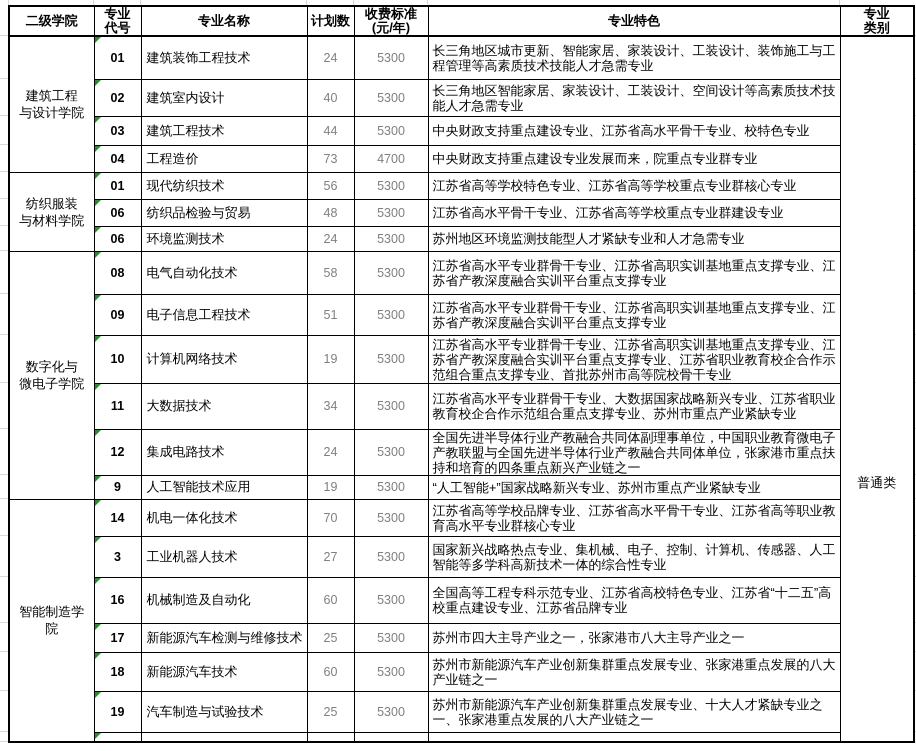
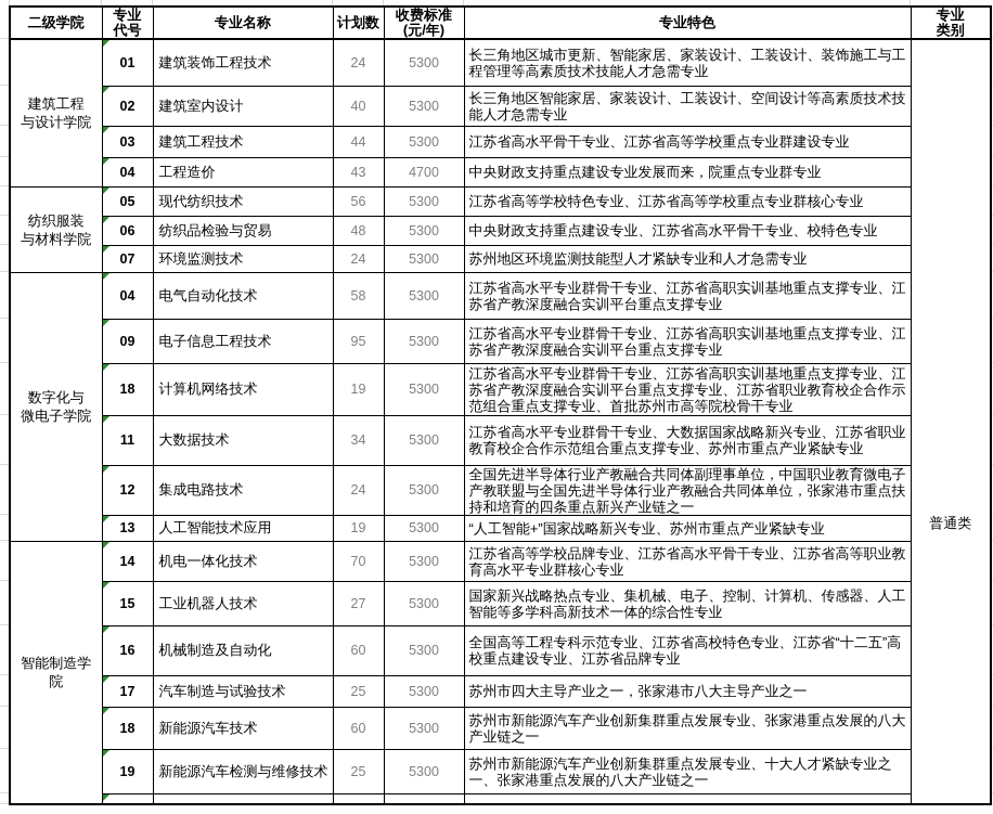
  二级学院	专业 代号	专业名称	计划数	收费标准 (元/年)	专业特色	专业 类别
  建筑工程 与设计学院	01	建筑装饰工程技术	24	5300	长三角地区城市更新、智能家居、家装设计、工装设计、装饰施工与工程管理等高素质技术技能人才急需专业	普通类
  02	建筑室内设计	40	5300	长三角地区智能家居、家装设计、工装设计、空间设计等高素质技术技能人才急需专业
- 03	建筑工程技术	44	5300	中央财政支持重点建设专业、江苏省高水平骨干专业、校特色专业
+ 03	建筑工程技术	44	5300	江苏省高水平骨干专业、江苏省高等学校重点专业群建设专业
- 04	工程造价	73	4700	中央财政支持重点建设专业发展而来，院重点专业群专业
+ 04	工程造价	43	4700	中央财政支持重点建设专业发展而来，院重点专业群专业
- 纺织服装 与材料学院	01	现代纺织技术	56	5300	江苏省高等学校特色专业、江苏省高等学校重点专业群核心专业
+ 纺织服装 与材料学院	05	现代纺织技术	56	5300	江苏省高等学校特色专业、江苏省高等学校重点专业群核心专业
- 06	纺织品检验与贸易	48	5300	江苏省高水平骨干专业、江苏省高等学校重点专业群建设专业
+ 06	纺织品检验与贸易	48	5300	中央财政支持重点建设专业、江苏省高水平骨干专业、校特色专业
- 06	环境监测技术	24	5300	苏州地区环境监测技能型人才紧缺专业和人才急需专业
+ 07	环境监测技术	24	5300	苏州地区环境监测技能型人才紧缺专业和人才急需专业
- 数字化与 微电子学院	08	电气自动化技术	58	5300	江苏省高水平专业群骨干专业、江苏省高职实训基地重点支撑专业、江苏省产教深度融合实训平台重点支撑专业
+ 数字化与 微电子学院	04	电气自动化技术	58	5300	江苏省高水平专业群骨干专业、江苏省高职实训基地重点支撑专业、江苏省产教深度融合实训平台重点支撑专业
- 09	电子信息工程技术	51	5300	江苏省高水平专业群骨干专业、江苏省高职实训基地重点支撑专业、江苏省产教深度融合实训平台重点支撑专业
+ 09	电子信息工程技术	95	5300	江苏省高水平专业群骨干专业、江苏省高职实训基地重点支撑专业、江苏省产教深度融合实训平台重点支撑专业
- 10	计算机网络技术	19	5300	江苏省高水平专业群骨干专业、江苏省高职实训基地重点支撑专业、江苏省产教深度融合实训平台重点支撑专业、江苏省职业教育校企合作示范组合重点支撑专业、首批苏州市高等院校骨干专业
+ 18	计算机网络技术	19	5300	江苏省高水平专业群骨干专业、江苏省高职实训基地重点支撑专业、江苏省产教深度融合实训平台重点支撑专业、江苏省职业教育校企合作示范组合重点支撑专业、首批苏州市高等院校骨干专业
  11	大数据技术	34	5300	江苏省高水平专业群骨干专业、大数据国家战略新兴专业、江苏省职业教育校企合作示范组合重点支撑专业、苏州市重点产业紧缺专业
  12	集成电路技术	24	5300	全国先进半导体行业产教融合共同体副理事单位，中国职业教育微电子产教联盟与全国先进半导体行业产教融合共同体单位，张家港市重点扶持和培育的四条重点新兴产业链之一
- 9	人工智能技术应用	19	5300	“人工智能+”国家战略新兴专业、苏州市重点产业紧缺专业
+ 13	人工智能技术应用	19	5300	“人工智能+”国家战略新兴专业、苏州市重点产业紧缺专业
  智能制造学院	14	机电一体化技术	70	5300	江苏省高等学校品牌专业、江苏省高水平骨干专业、江苏省高等职业教育高水平专业群核心专业
- 3	工业机器人技术	27	5300	国家新兴战略热点专业、集机械、电子、控制、计算机、传感器、人工智能等多学科高新技术一体的综合性专业
+ 15	工业机器人技术	27	5300	国家新兴战略热点专业、集机械、电子、控制、计算机、传感器、人工智能等多学科高新技术一体的综合性专业
  16	机械制造及自动化	60	5300	全国高等工程专科示范专业、江苏省高校特色专业、江苏省“十二五”高校重点建设专业、江苏省品牌专业
- 17	新能源汽车检测与维修技术	25	5300	苏州市四大主导产业之一，张家港市八大主导产业之一
+ 17	汽车制造与试验技术	25	5300	苏州市四大主导产业之一，张家港市八大主导产业之一
  18	新能源汽车技术	60	5300	苏州市新能源汽车产业创新集群重点发展专业、张家港重点发展的八大产业链之一
- 19	汽车制造与试验技术	25	5300	苏州市新能源汽车产业创新集群重点发展专业、十大人才紧缺专业之一、张家港重点发展的八大产业链之一
+ 19	新能源汽车检测与维修技术	25	5300	苏州市新能源汽车产业创新集群重点发展专业、十大人才紧缺专业之一、张家港重点发展的八大产业链之一
